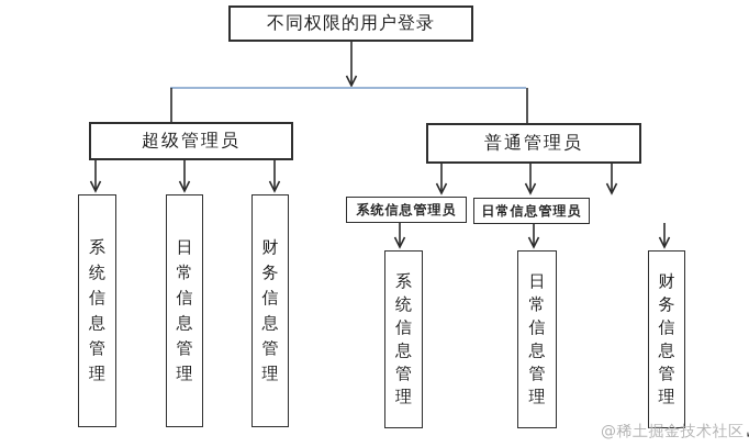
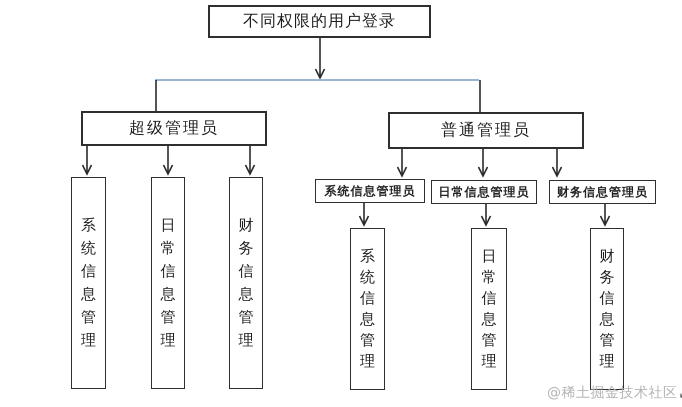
  不同权限的用户登录
  超级管理员
  普通管理员
  系统信息管理
  日常信息管理
  财务信息管理
  系统信息管理员
  日常信息管理员
+ 财务信息管理员
  系统信息管理
  日常信息管理
  财务信息管理
  @稀土掘金技术社区
